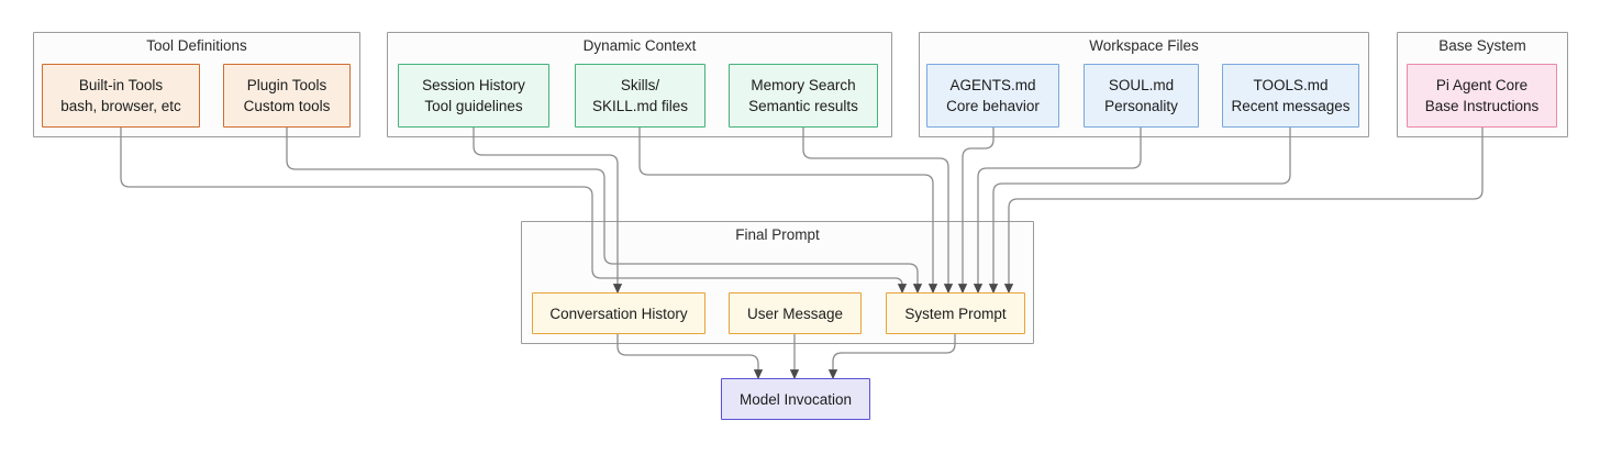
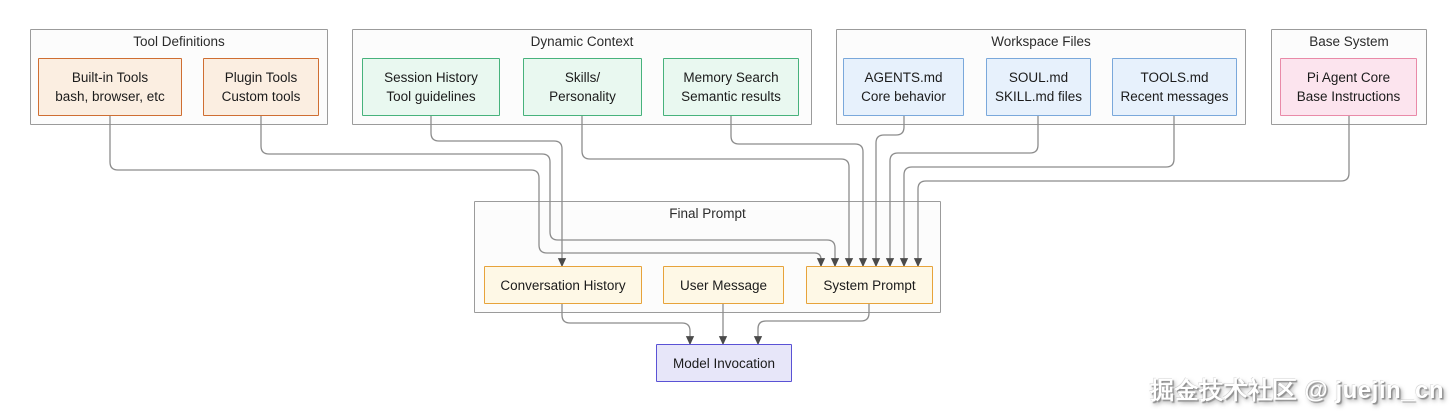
  Tool Definitions
  Built-in Tools
  bash, browser, etc
  Plugin Tools
  Custom tools
  Dynamic Context
  Session History
  Tool guidelines
  Skills/
- SKILL.md files
+ Personality
  Memory Search
  Semantic results
  Workspace Files
  AGENTS.md
  Core behavior
  SOUL.md
- Personality
+ SKILL.md files
  TOOLS.md
  Recent messages
  Base System
  Pi Agent Core
  Base Instructions
  Final Prompt
  Conversation History
  User Message
  System Prompt
  Model Invocation
+ 掘金技术社区 @ juejin_cn
